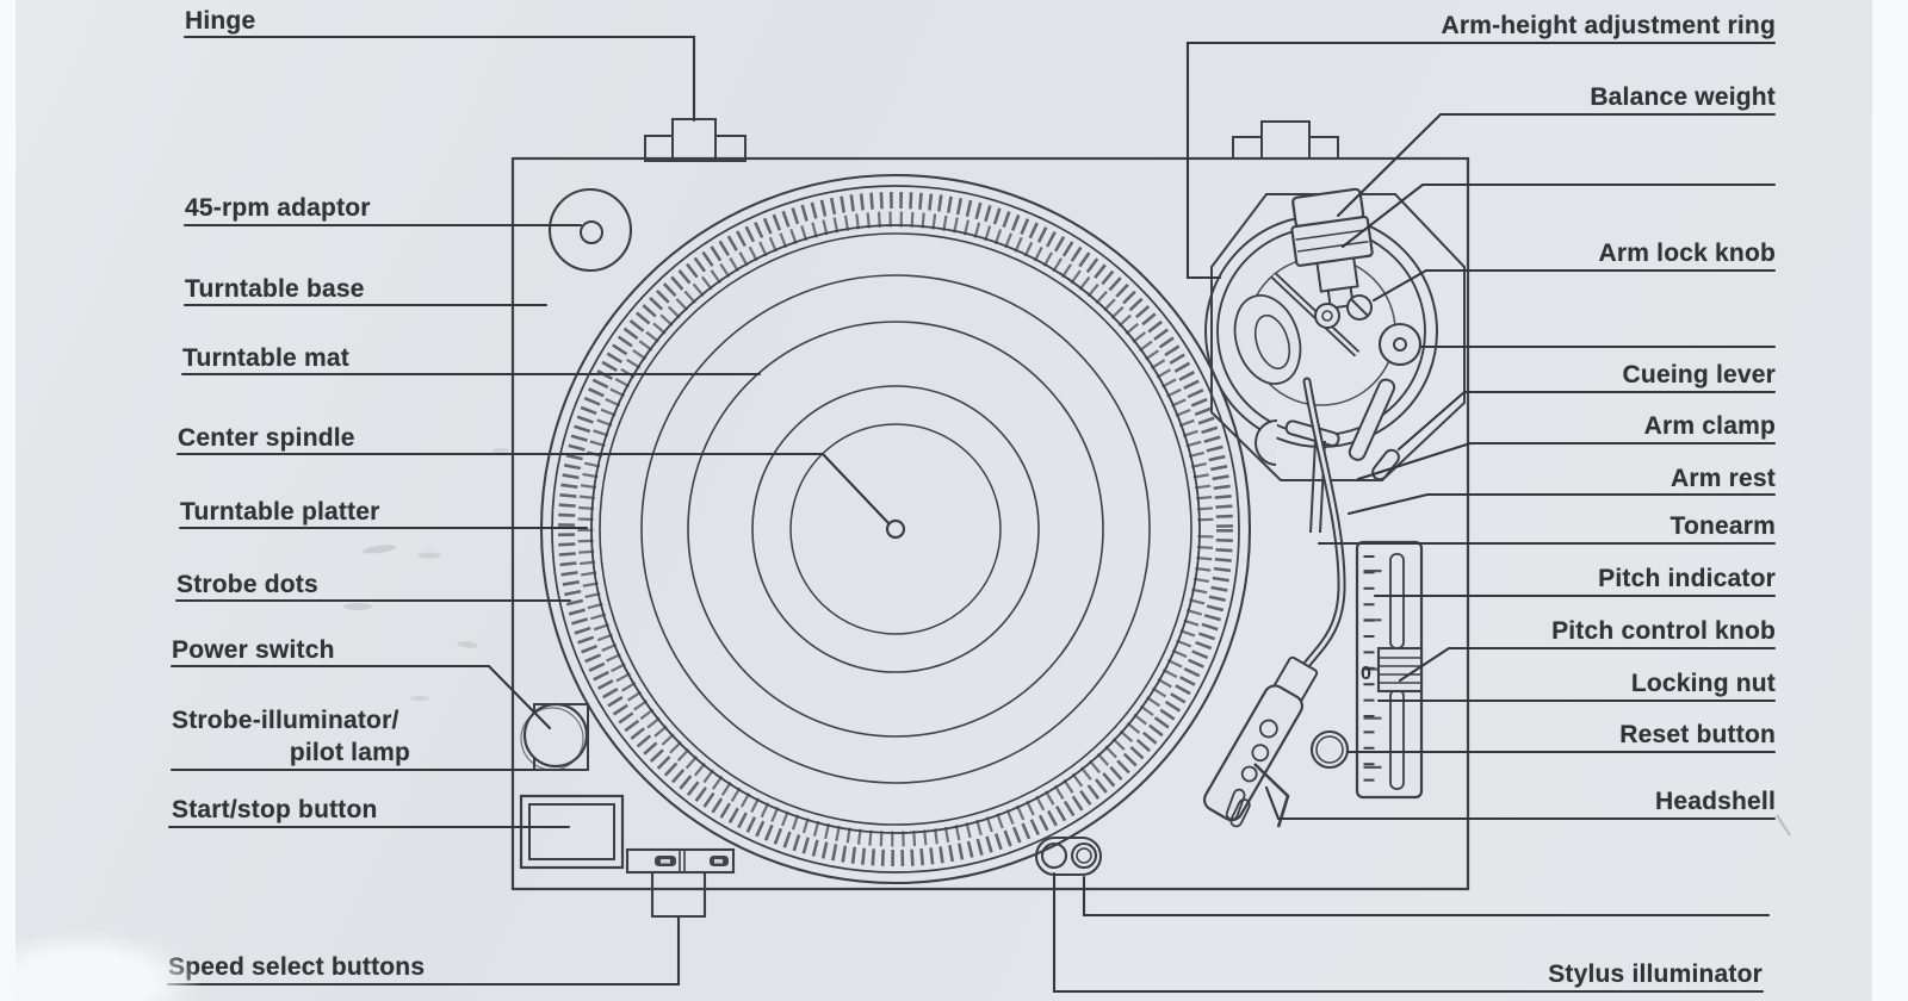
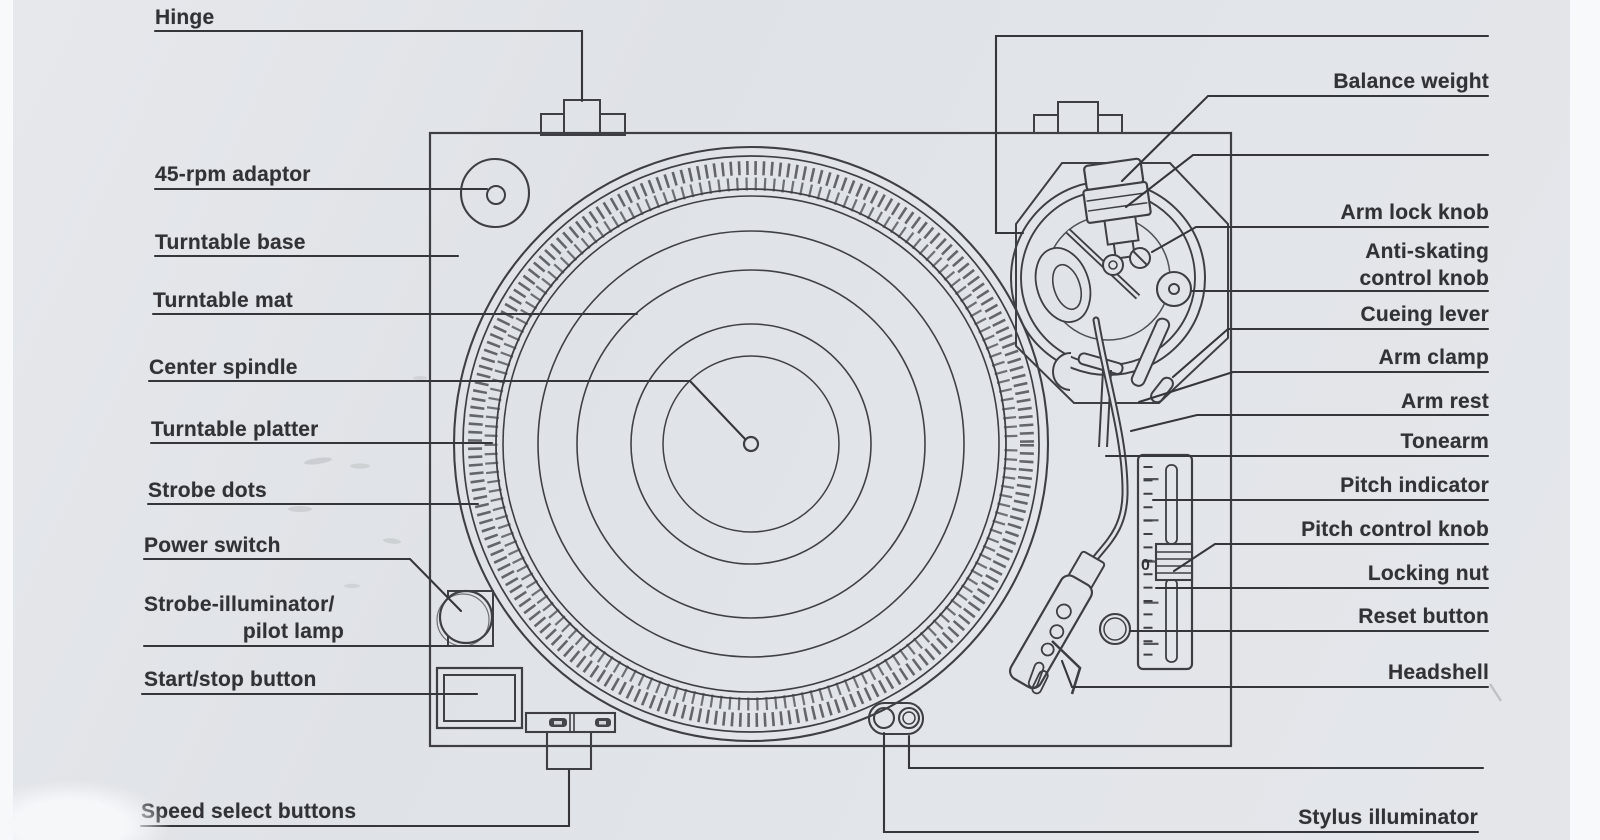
  0
  Hinge
  45-rpm adaptor
  Turntable base
  Turntable mat
  Center spindle
  Turntable platter
  Strobe dots
  Power switch
  Strobe-illuminator/
  pilot lamp
  Start/stop button
  eed select buttons
- Arm-height adjustment ring
  Balance weight
  Arm lock knob
+ Anti-skating
+ control knob
  Cueing lever
  Arm clamp
  Arm rest
  Tonearm
  Pitch indicator
  Pitch control knob
  Locking nut
  Reset button
  Headshell
  Stylus illuminator
